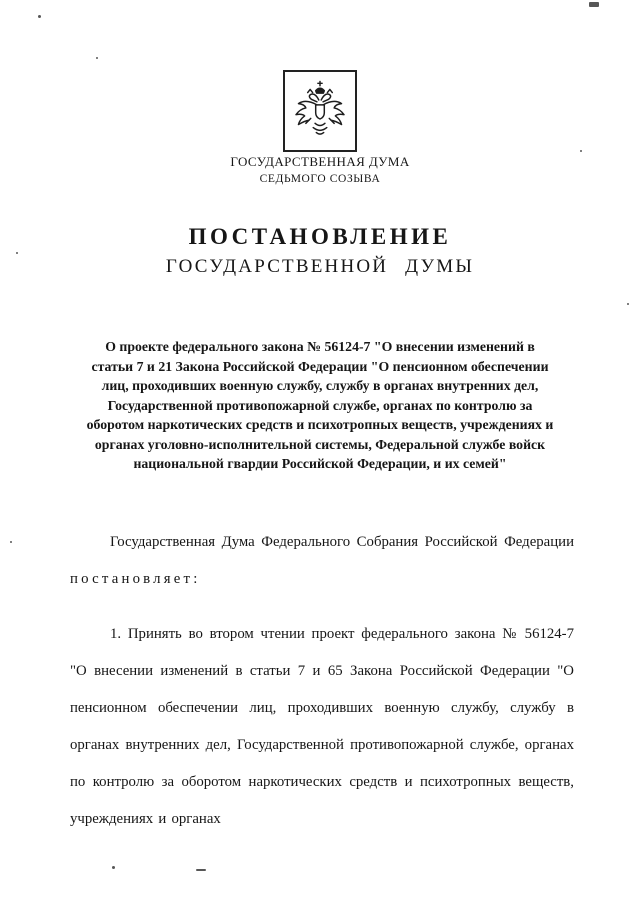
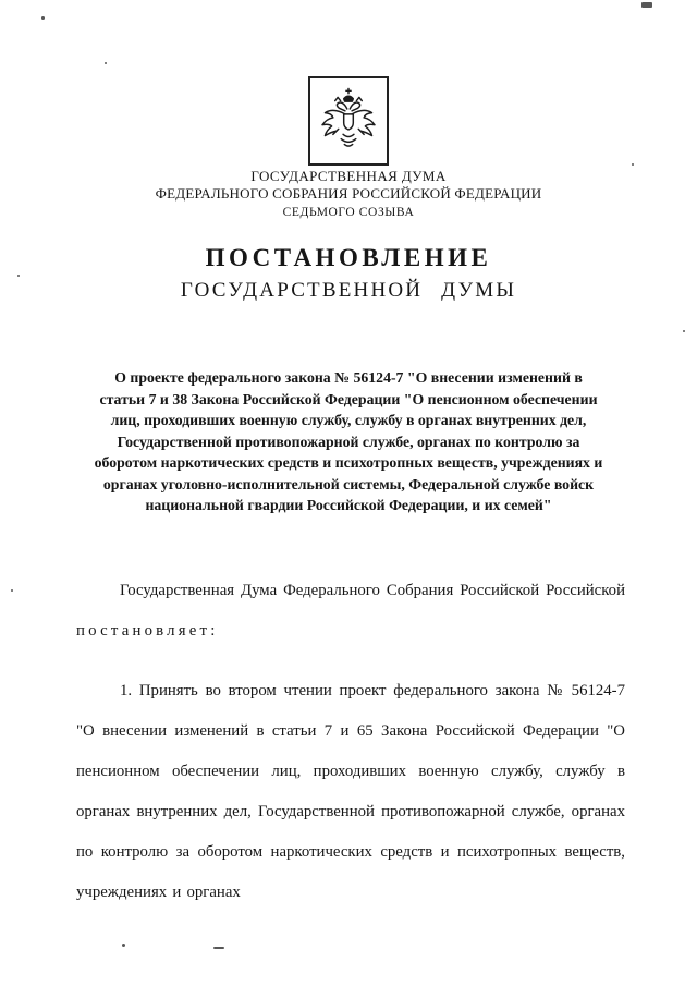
  ГОСУДАРСТВЕННАЯ ДУМА
+ ФЕДЕРАЛЬНОГО СОБРАНИЯ РОССИЙСКОЙ ФЕДЕРАЦИИ
  СЕДЬМОГО СОЗЫВА
  ПОСТАНОВЛЕНИЕ
  ГОСУДАРСТВЕННОЙ ДУМЫ
- О проекте федерального закона № 56124-7 "О внесении изменений в статьи 7 и 21 Закона Российской Федерации "О пенсионном обеспечении лиц, проходивших военную службу, службу в органах внутренних дел, Государственной противопожарной службе, органах по контролю за оборотом наркотических средств и психотропных веществ, учреждениях и органах уголовно-исполнительной системы, Федеральной службе войск национальной гвардии Российской Федерации, и их семей"
+ О проекте федерального закона № 56124-7 "О внесении изменений в статьи 7 и 38 Закона Российской Федерации "О пенсионном обеспечении лиц, проходивших военную службу, службу в органах внутренних дел, Государственной противопожарной службе, органах по контролю за оборотом наркотических средств и психотропных веществ, учреждениях и органах уголовно-исполнительной системы, Федеральной службе войск национальной гвардии Российской Федерации, и их семей"
- Государственная Дума Федерального Собрания Российской Федерации постановляет:
+ Государственная Дума Федерального Собрания Российской Российской постановляет:
  1. Принять во втором чтении проект федерального закона № 56124-7 "О внесении изменений в статьи 7 и 65 Закона Российской Федерации "О пенсионном обеспечении лиц, проходивших военную службу, службу в органах внутренних дел, Государственной противопожарной службе, органах по контролю за оборотом наркотических средств и психотропных веществ, учреждениях и органах
